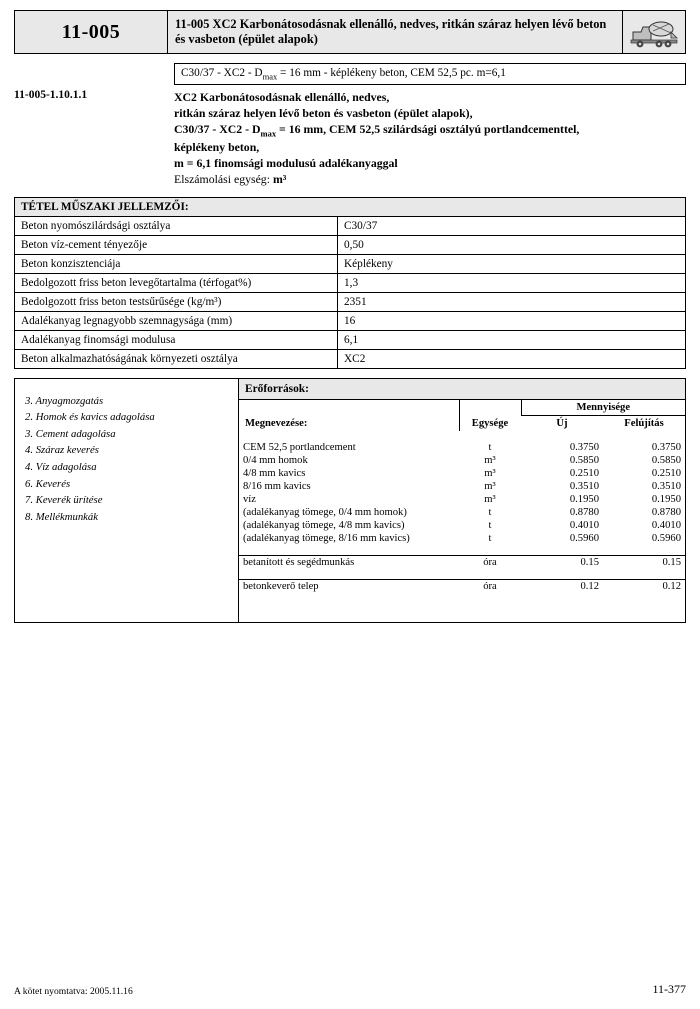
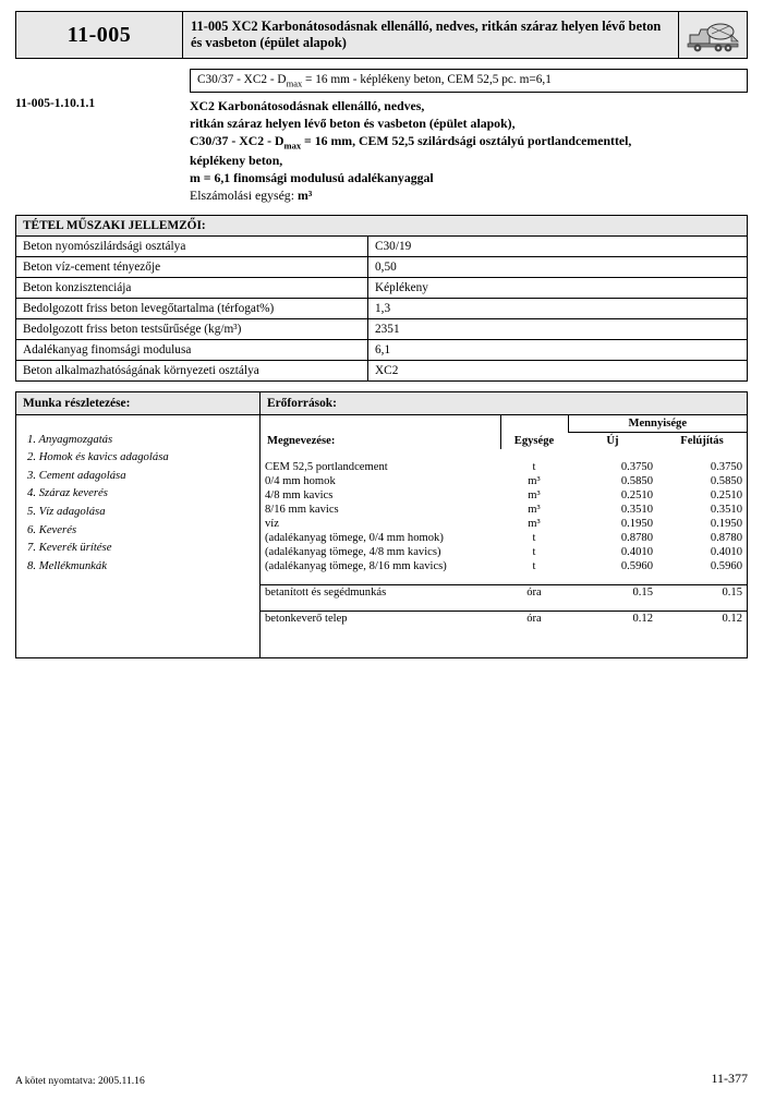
  11-005
  11-005 XC2 Karbonátosodásnak ellenálló, nedves, ritkán száraz helyen lévő beton és vasbeton (épület alapok)
  11-005-1.10.1.1
  C30/37 - XC2 - Dmax = 16 mm - képlékeny beton, CEM 52,5 pc. m=6,1
  XC2 Karbonátosodásnak ellenálló, nedves,
  ritkán száraz helyen lévő beton és vasbeton (épület alapok),
  C30/37 - XC2 - Dmax = 16 mm, CEM 52,5 szilárdsági osztályú portlandcementtel,
  képlékeny beton,
  m = 6,1 finomsági modulusú adalékanyaggal
  Elszámolási egység: m³
  TÉTEL MŰSZAKI JELLEMZŐI:
- Beton nyomószilárdsági osztálya	C30/37
+ Beton nyomószilárdsági osztálya	C30/19
  Beton víz-cement tényezője	0,50
  Beton konzisztenciája	Képlékeny
  Bedolgozott friss beton levegőtartalma (térfogat%)	1,3
  Bedolgozott friss beton testsűrűsége (kg/m³)	2351
- Adalékanyag legnagyobb szemnagysága (mm)	16
  Adalékanyag finomsági modulusa	6,1
  Beton alkalmazhatóságának környezeti osztálya	XC2
+ Munka részletezése:
- 3. Anyagmozgatás
+ 1. Anyagmozgatás
  2. Homok és kavics adagolása
  3. Cement adagolása
  4. Száraz keverés
- 4. Víz adagolása
+ 5. Víz adagolása
  6. Keverés
  7. Keverék ürítése
  8. Mellékmunkák
  Erőforrások:
  Megnevezése:	Egysége	Mennyisége
  Új	Felújítás
  CEM 52,5 portlandcement	t	0.3750	0.3750
  0/4 mm homok	m³	0.5850	0.5850
  4/8 mm kavics	m³	0.2510	0.2510
  8/16 mm kavics	m³	0.3510	0.3510
  víz	m³	0.1950	0.1950
  (adalékanyag tömege, 0/4 mm homok)	t	0.8780	0.8780
  (adalékanyag tömege, 4/8 mm kavics)	t	0.4010	0.4010
  (adalékanyag tömege, 8/16 mm kavics)	t	0.5960	0.5960
  betanított és segédmunkás	óra	0.15	0.15
  betonkeverő telep	óra	0.12	0.12
  A kötet nyomtatva: 2005.11.16
  11-377
